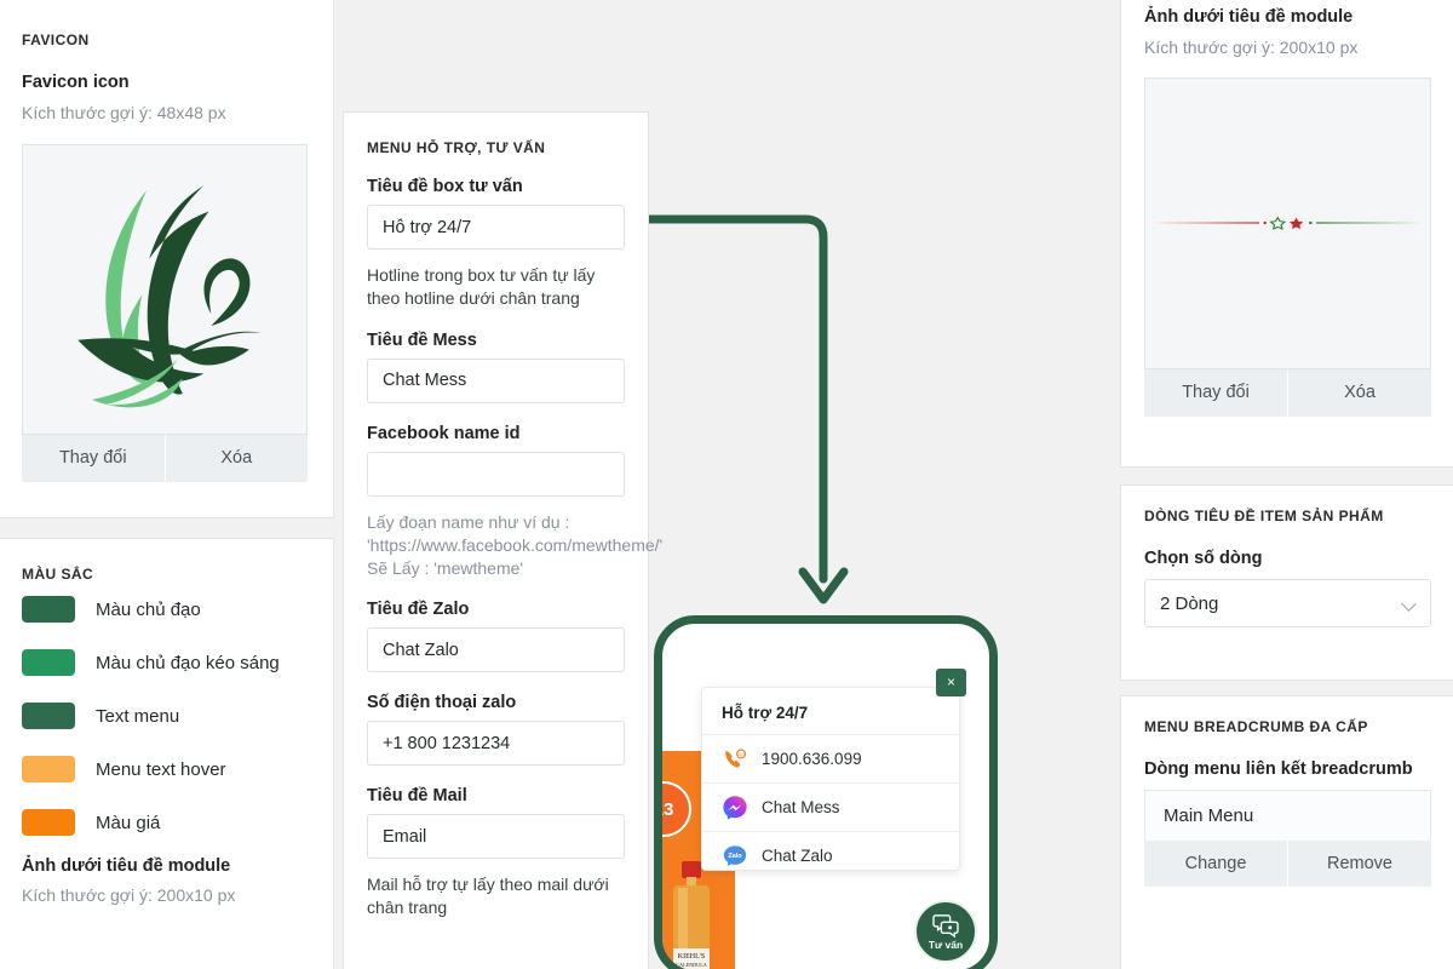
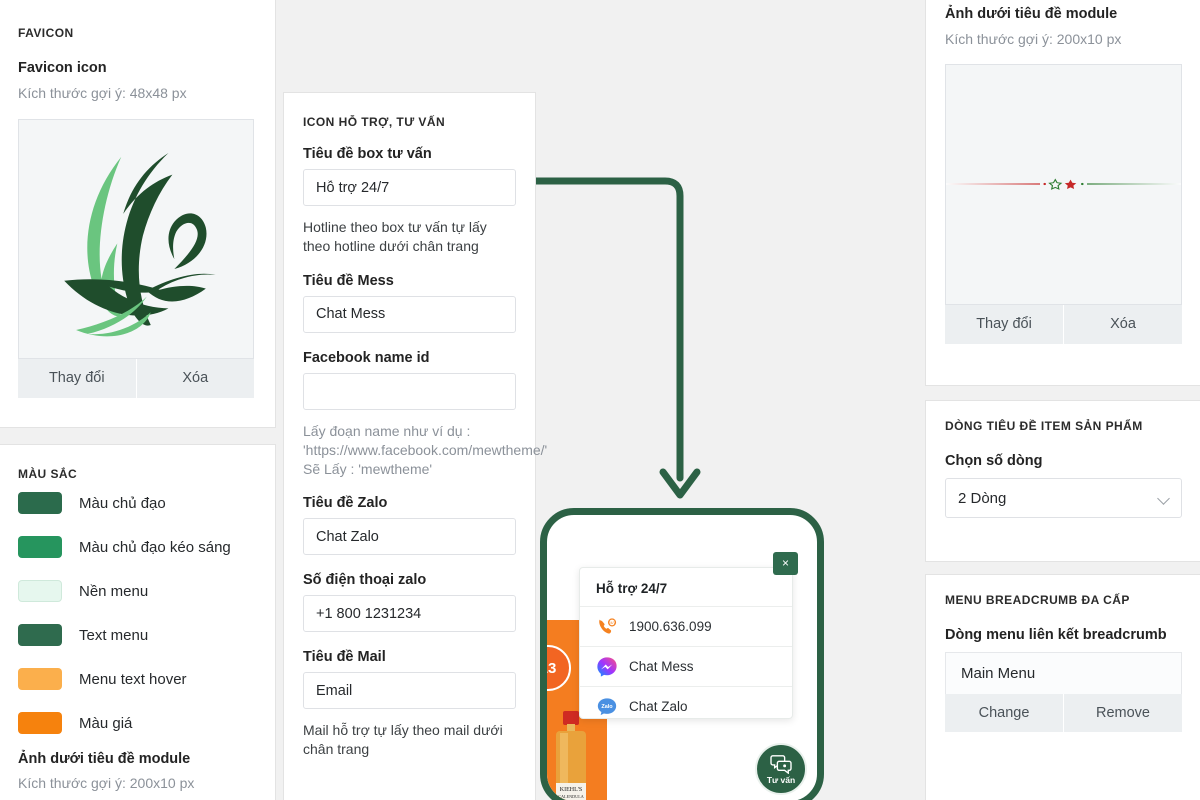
  FAVICON
  Favicon icon
  Kích thước gợi ý: 48x48 px
  Thay đổi
  Xóa
  MÀU SẮC
  Màu chủ đạo
  Màu chủ đạo kéo sáng
+ Nền menu
  Text menu
  Menu text hover
  Màu giá
  Ảnh dưới tiêu đề module
  Kích thước gợi ý: 200x10 px
- MENU HỖ TRỢ, TƯ VẤN
+ ICON HỖ TRỢ, TƯ VẤN
  Tiêu đề box tư vấn
  Hỗ trợ 24/7
- Hotline trong box tư vấn tự lấy theo hotline dưới chân trang
+ Hotline theo box tư vấn tự lấy theo hotline dưới chân trang
  Tiêu đề Mess
  Chat Mess
  Facebook name id
  Lấy đoạn name như ví dụ : 'https://www.facebook.com/mewtheme/' Sẽ Lấy : 'mewtheme'
  Tiêu đề Zalo
  Chat Zalo
  Số điện thoại zalo
  +1 800 1231234
  Tiêu đề Mail
  Email
  Mail hỗ trợ tự lấy theo mail dưới chân trang
  Ảnh dưới tiêu đề module
  Kích thước gợi ý: 200x10 px
  Thay đổi
  Xóa
  DÒNG TIÊU ĐỀ ITEM SẢN PHẨM
  Chọn số dòng
  2 Dòng
  MENU BREADCRUMB ĐA CẤP
  Dòng menu liên kết breadcrumb
  Main Menu
  Change
  Remove
  ×
  Hỗ trợ 24/7
  1900.636.099
  Chat Mess
  Chat Zalo
  Tư vấn
